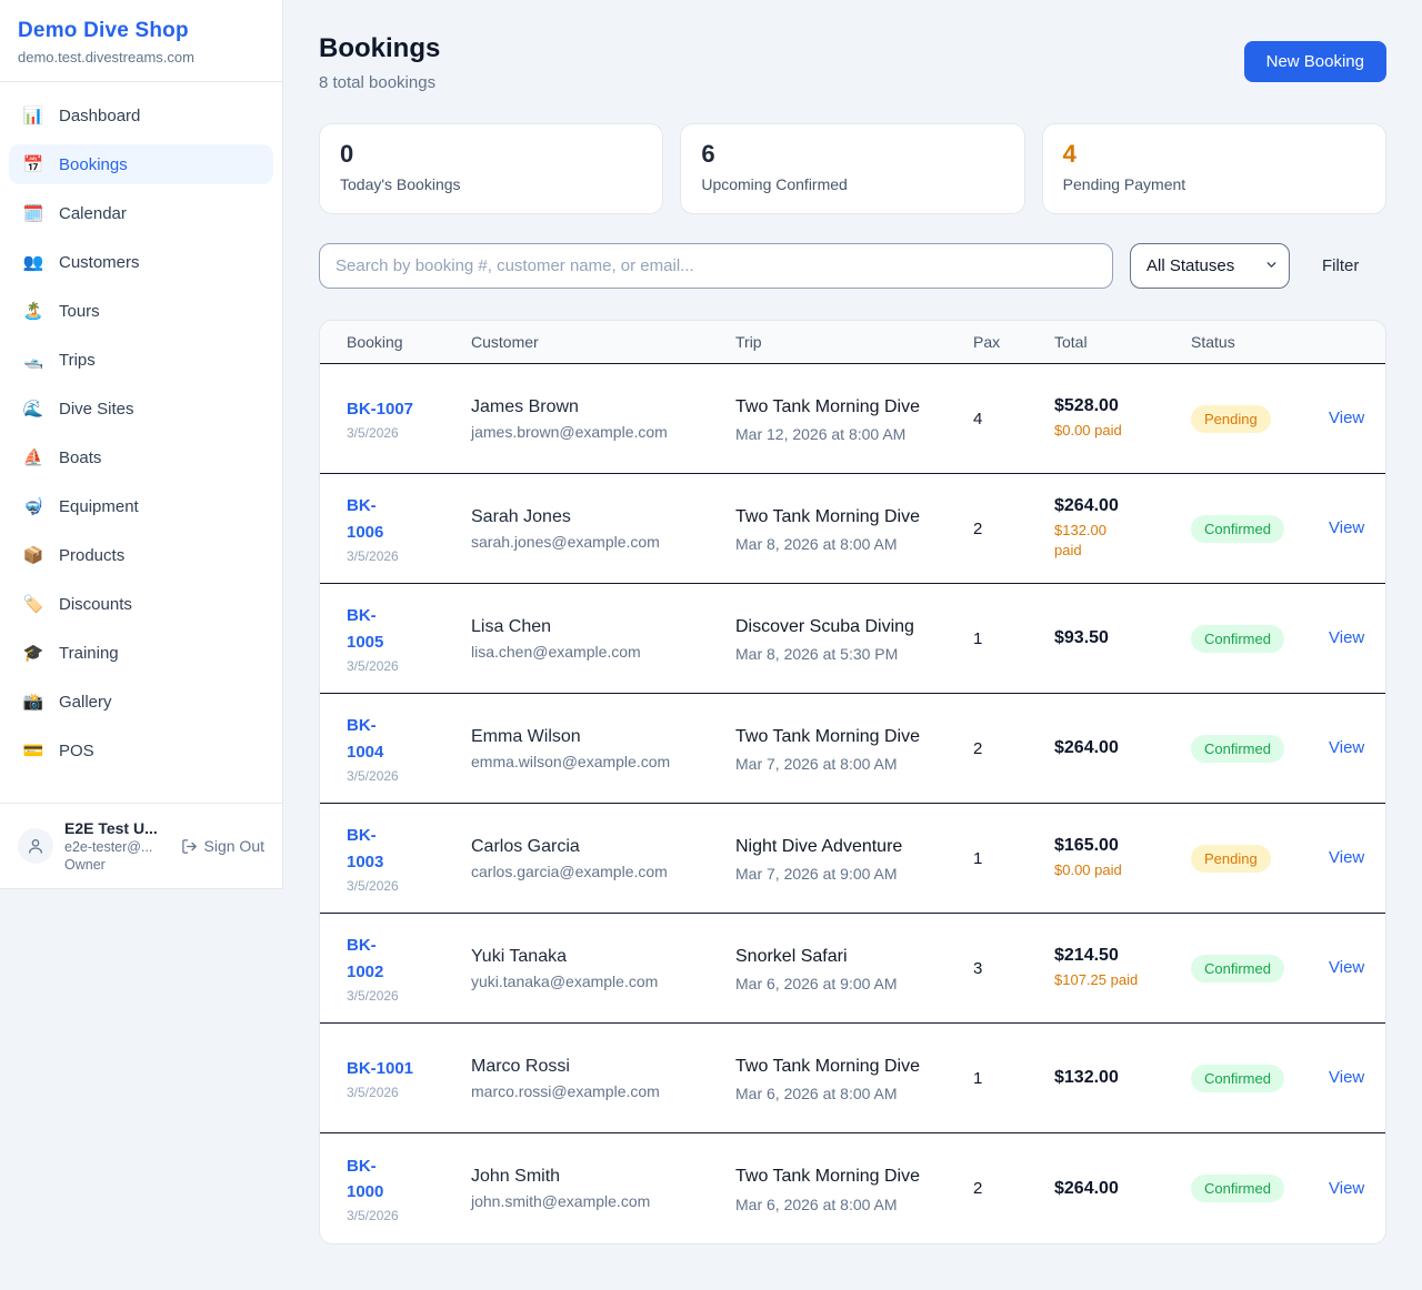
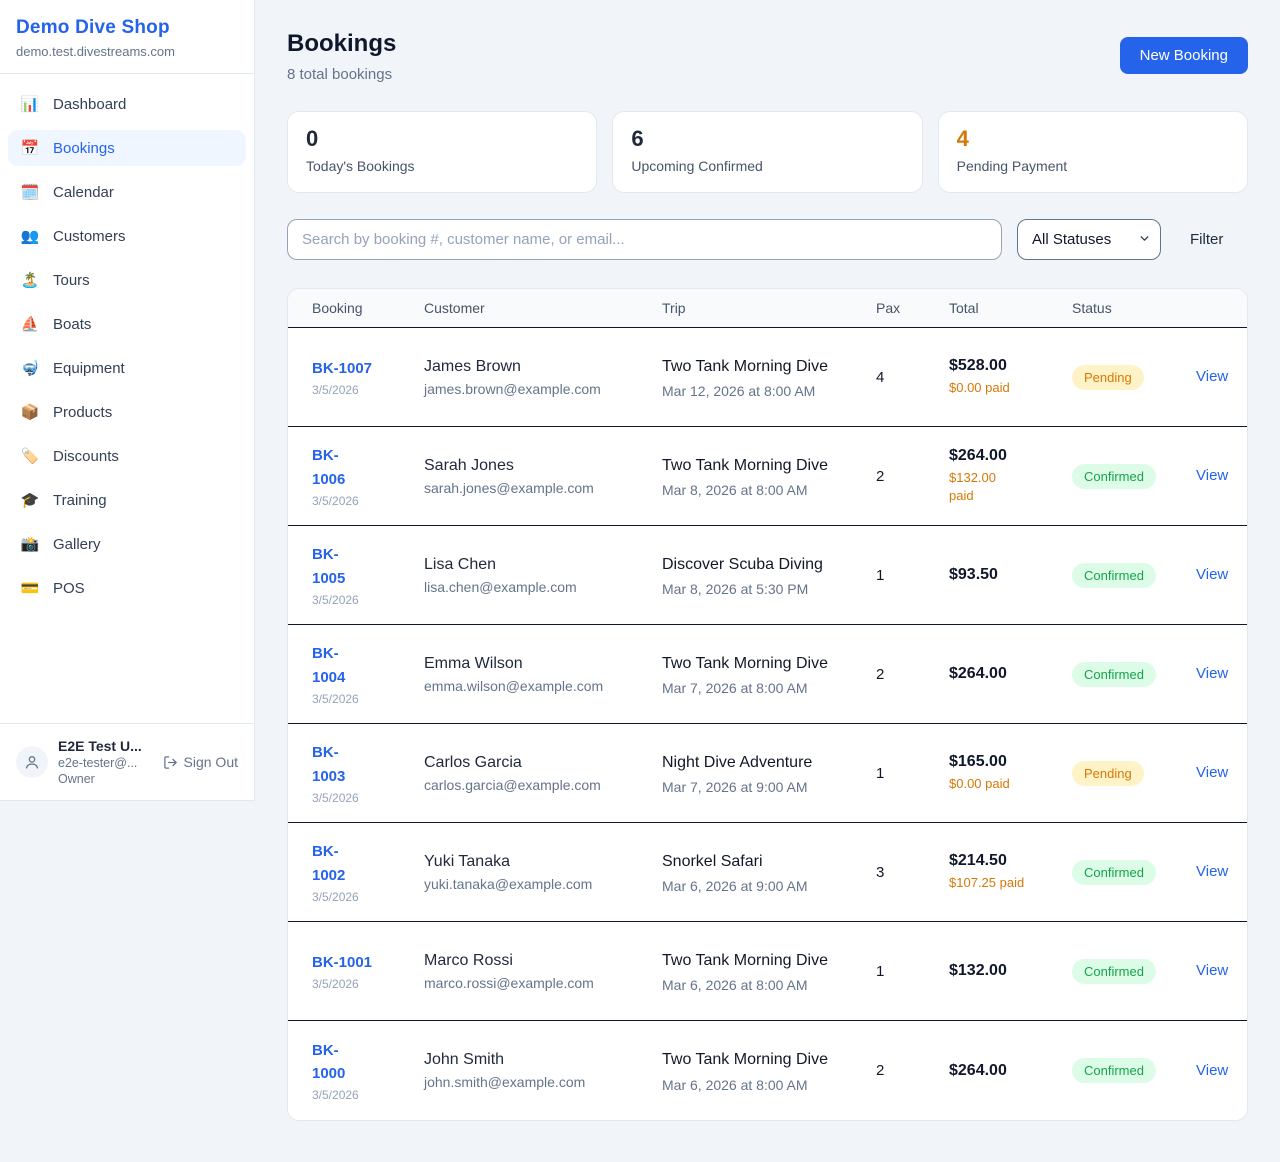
  Demo Dive Shop
  demo.test.divestreams.com
  📊
  Dashboard
  📅
  Bookings
  🗓️
  Calendar
  👥
  Customers
  🏝️
  Tours
- 🛥️
- Trips
- 🌊
- Dive Sites
  ⛵
  Boats
  🤿
  Equipment
  📦
  Products
  🏷️
  Discounts
  🎓
  Training
  📸
  Gallery
  💳
  POS
  E2E Test U...
  e2e-tester@...
  Owner
  Sign Out
  Bookings
  8 total bookings
  New Booking
  0
  Today's Bookings
  6
  Upcoming Confirmed
  4
  Pending Payment
  Search by booking #, customer name, or email...
  All Statuses
  Filter
  Booking
  Customer
  Trip
  Pax
  Total
  Status
  BK-1007
  3/5/2026
  James Brown
  james.brown@example.com
  Two Tank Morning Dive
  Mar 12, 2026 at 8:00 AM
  4
  $528.00
  $0.00 paid
  Pending
  View
  BK-
  1006
  3/5/2026
  Sarah Jones
  sarah.jones@example.com
  Two Tank Morning Dive
  Mar 8, 2026 at 8:00 AM
  2
  $264.00
  $132.00
  paid
  Confirmed
  View
  BK-
  1005
  3/5/2026
  Lisa Chen
  lisa.chen@example.com
  Discover Scuba Diving
  Mar 8, 2026 at 5:30 PM
  1
  $93.50
  Confirmed
  View
  BK-
  1004
  3/5/2026
  Emma Wilson
  emma.wilson@example.com
  Two Tank Morning Dive
  Mar 7, 2026 at 8:00 AM
  2
  $264.00
  Confirmed
  View
  BK-
  1003
  3/5/2026
  Carlos Garcia
  carlos.garcia@example.com
  Night Dive Adventure
  Mar 7, 2026 at 9:00 AM
  1
  $165.00
  $0.00 paid
  Pending
  View
  BK-
  1002
  3/5/2026
  Yuki Tanaka
  yuki.tanaka@example.com
  Snorkel Safari
  Mar 6, 2026 at 9:00 AM
  3
  $214.50
  $107.25 paid
  Confirmed
  View
  BK-1001
  3/5/2026
  Marco Rossi
  marco.rossi@example.com
  Two Tank Morning Dive
  Mar 6, 2026 at 8:00 AM
  1
  $132.00
  Confirmed
  View
  BK-
  1000
  3/5/2026
  John Smith
  john.smith@example.com
  Two Tank Morning Dive
  Mar 6, 2026 at 8:00 AM
  2
  $264.00
  Confirmed
  View
